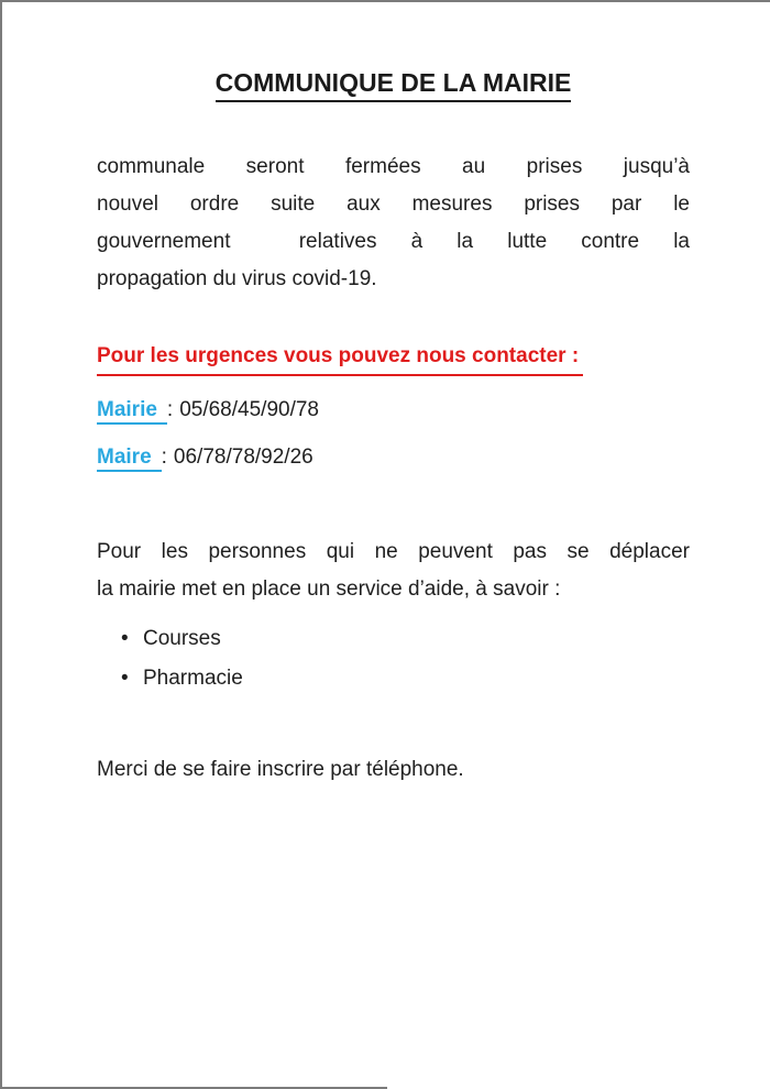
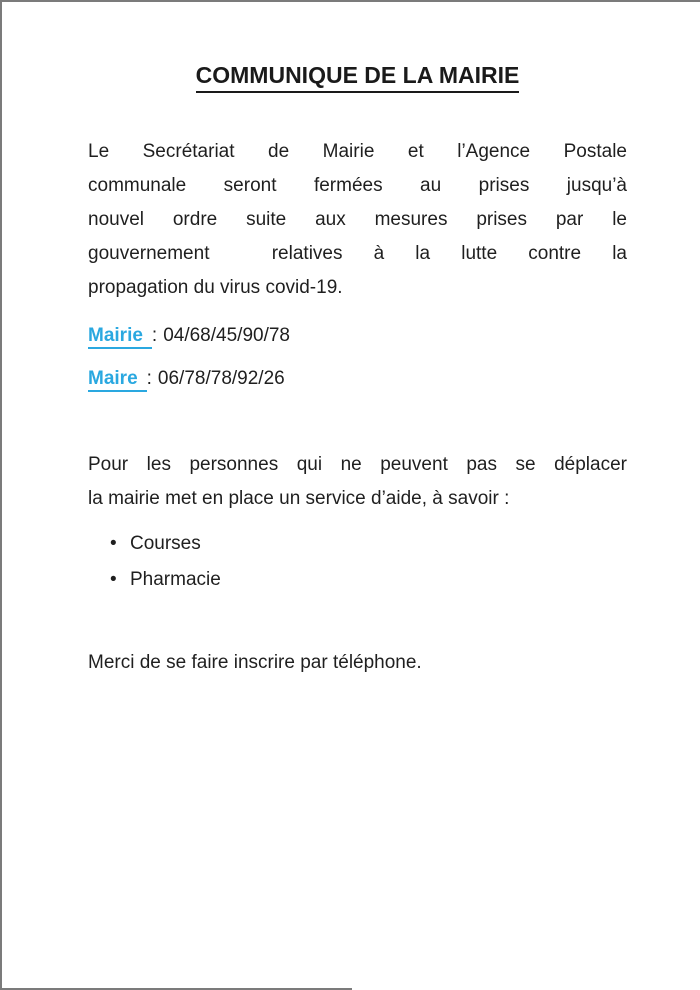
  COMMUNIQUE DE LA MAIRIE
+ Le Secrétariat de Mairie et l’Agence Postale
  communale seront fermées au prises jusqu’à
  nouvel ordre suite aux mesures prises par le
  gouvernement relatives à la lutte contre la
  propagation du virus covid-19.
- Pour les urgences vous pouvez nous contacter :
- Mairie : 05/68/45/90/78
+ Mairie : 04/68/45/90/78
  Maire : 06/78/78/92/26
  Pour les personnes qui ne peuvent pas se déplacer
  la mairie met en place un service d’aide, à savoir :
  • Courses
  • Pharmacie
  Merci de se faire inscrire par téléphone.
